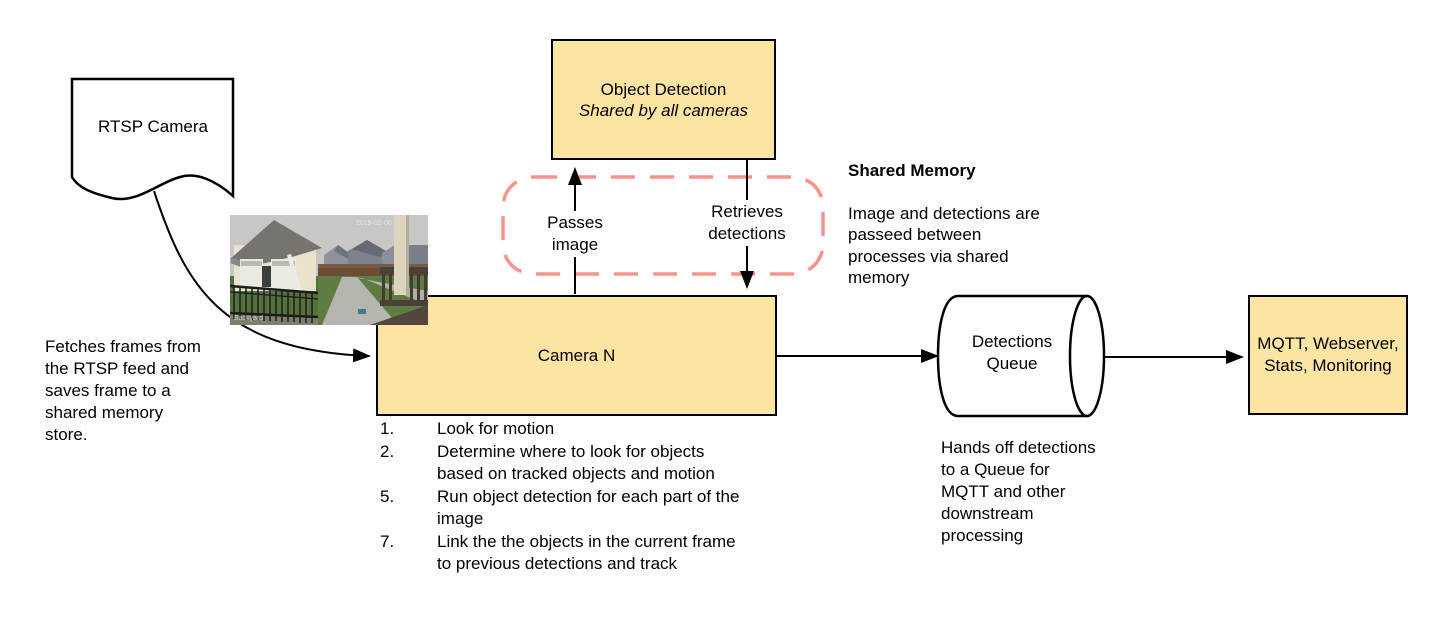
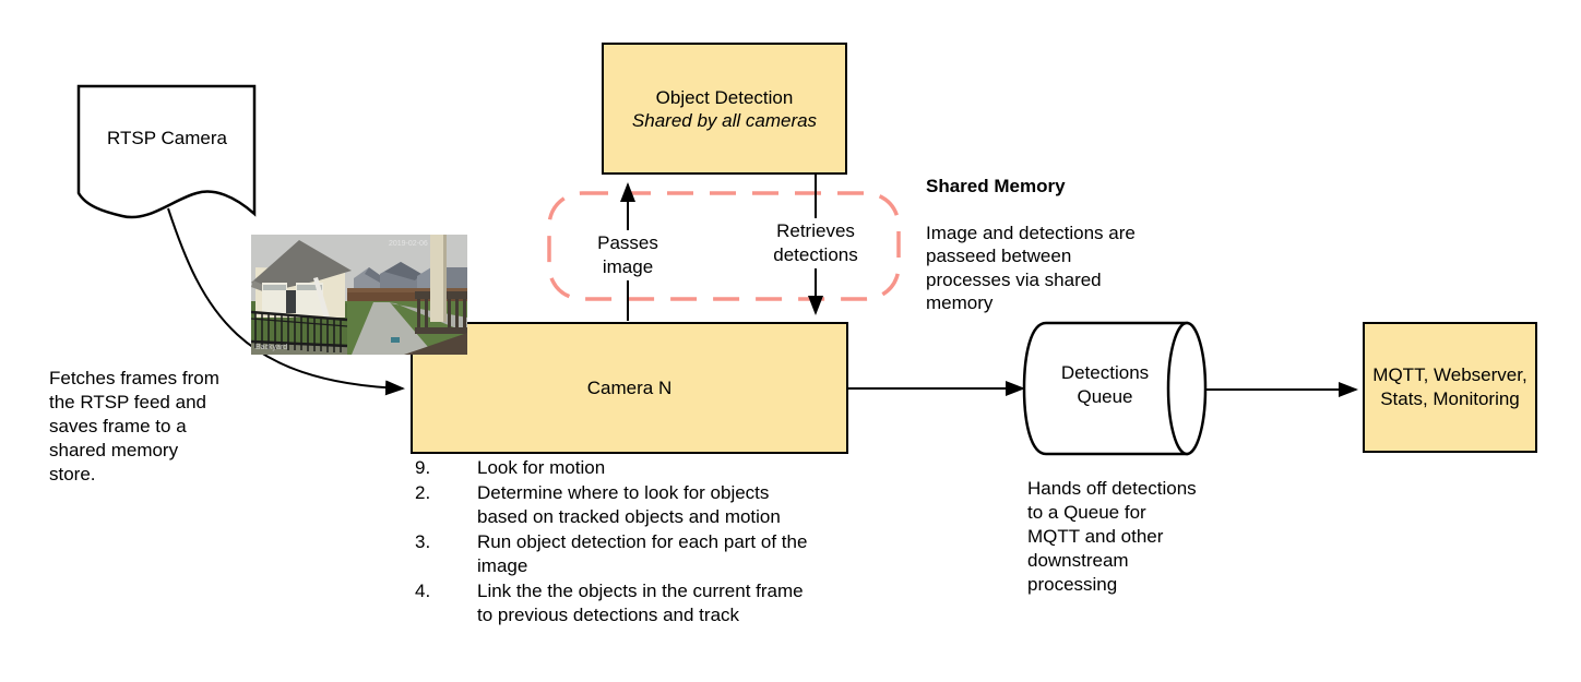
  RTSP Camera
  Object Detection
  Shared by all cameras
  Shared Memory
  Image and detections are
  passeed between
  processes via shared
  memory
  Passes
  image
  Retrieves
  detections
  Camera N
  Fetches frames from
  the RTSP feed and
  saves frame to a
  shared memory
  store.
- 1.
+ 9.
  Look for motion
  2.
  Determine where to look for objects
  based on tracked objects and motion
- 5.
+ 3.
  Run object detection for each part of the
  image
- 7.
+ 4.
  Link the the objects in the current frame
  to previous detections and track
  Detections
  Queue
  Hands off detections
  to a Queue for
  MQTT and other
  downstream
  processing
  MQTT, Webserver,
  Stats, Monitoring
